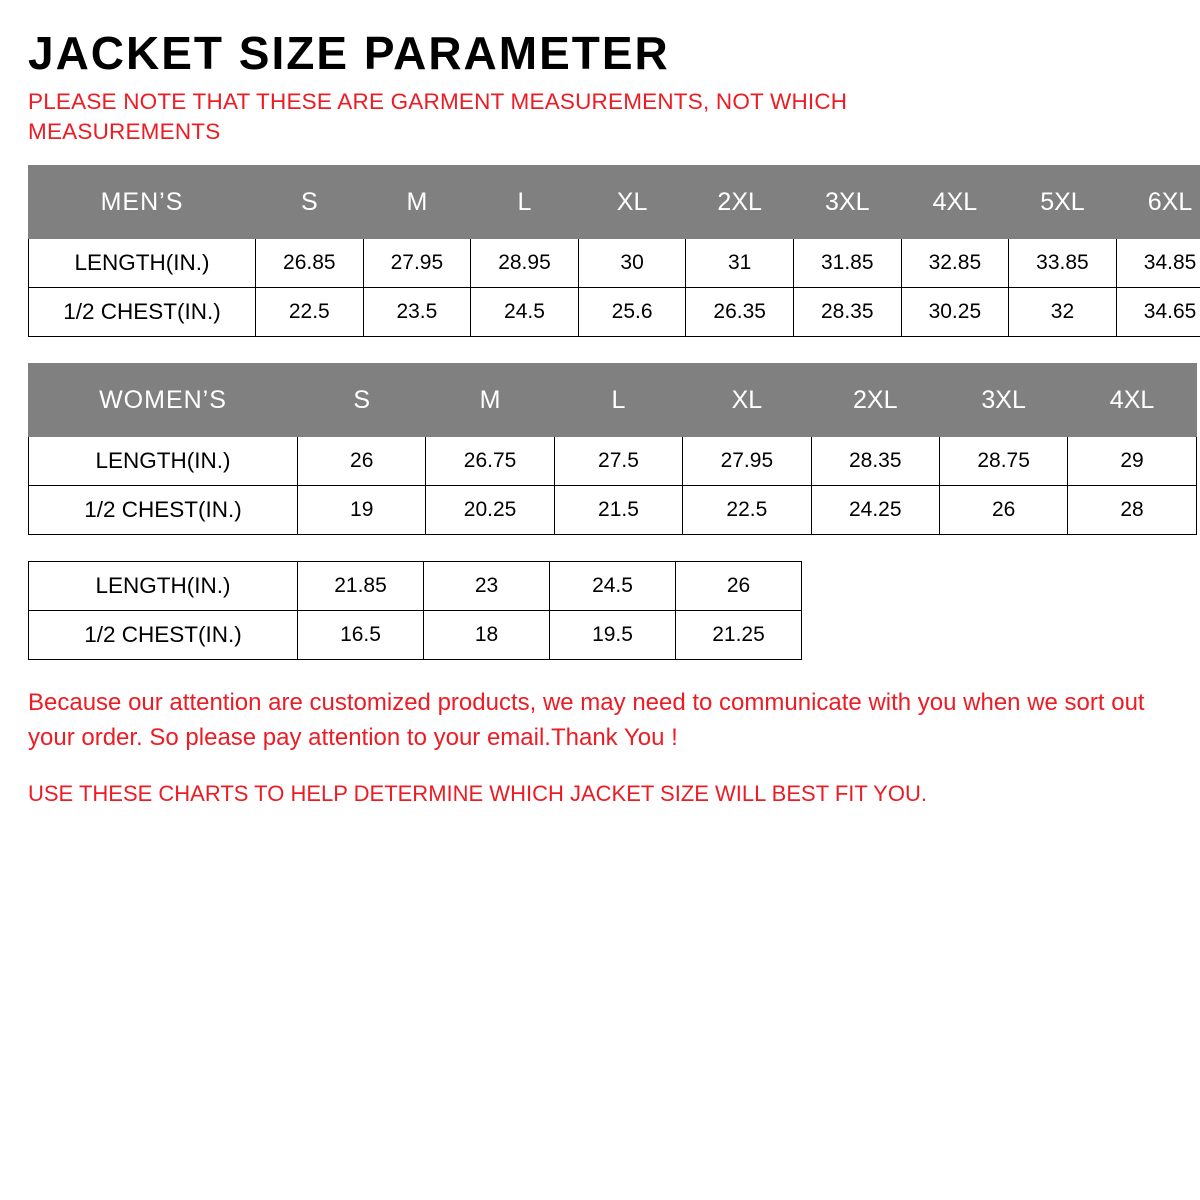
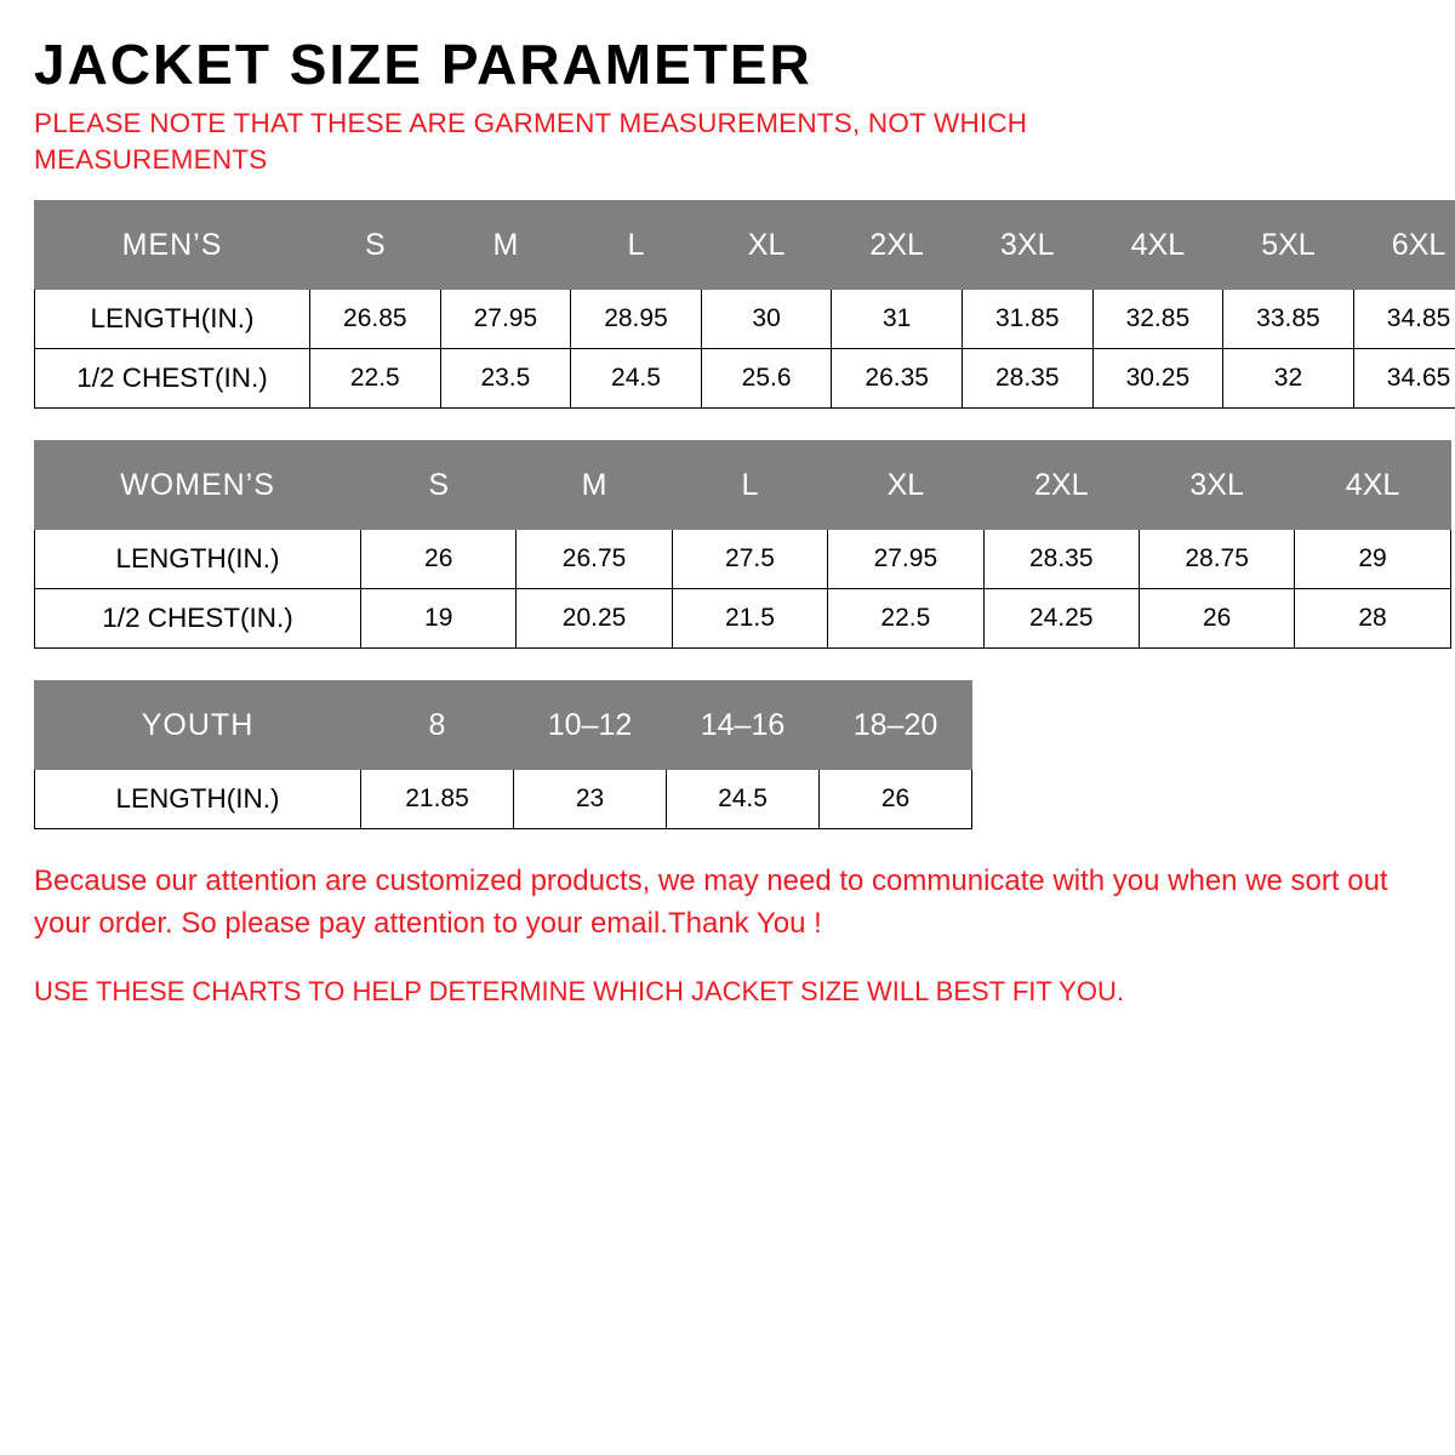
  JACKET SIZE PARAMETER
  PLEASE NOTE THAT THESE ARE GARMENT MEASUREMENTS, NOT WHICH MEASUREMENTS
  MEN’S	S	M	L	XL	2XL	3XL	4XL	5XL	6XL
  LENGTH(IN.)	26.85	27.95	28.95	30	31	31.85	32.85	33.85	34.85
  1/2 CHEST(IN.)	22.5	23.5	24.5	25.6	26.35	28.35	30.25	32	34.65
  WOMEN’S	S	M	L	XL	2XL	3XL	4XL
  LENGTH(IN.)	26	26.75	27.5	27.95	28.35	28.75	29
  1/2 CHEST(IN.)	19	20.25	21.5	22.5	24.25	26	28
+ YOUTH	8	10–12	14–16	18–20
  LENGTH(IN.)	21.85	23	24.5	26
- 1/2 CHEST(IN.)	16.5	18	19.5	21.25
  Because our attention are customized products, we may need to communicate with you when we sort out your order. So please pay attention to your email.Thank You !
  USE THESE CHARTS TO HELP DETERMINE WHICH JACKET SIZE WILL BEST FIT YOU.
